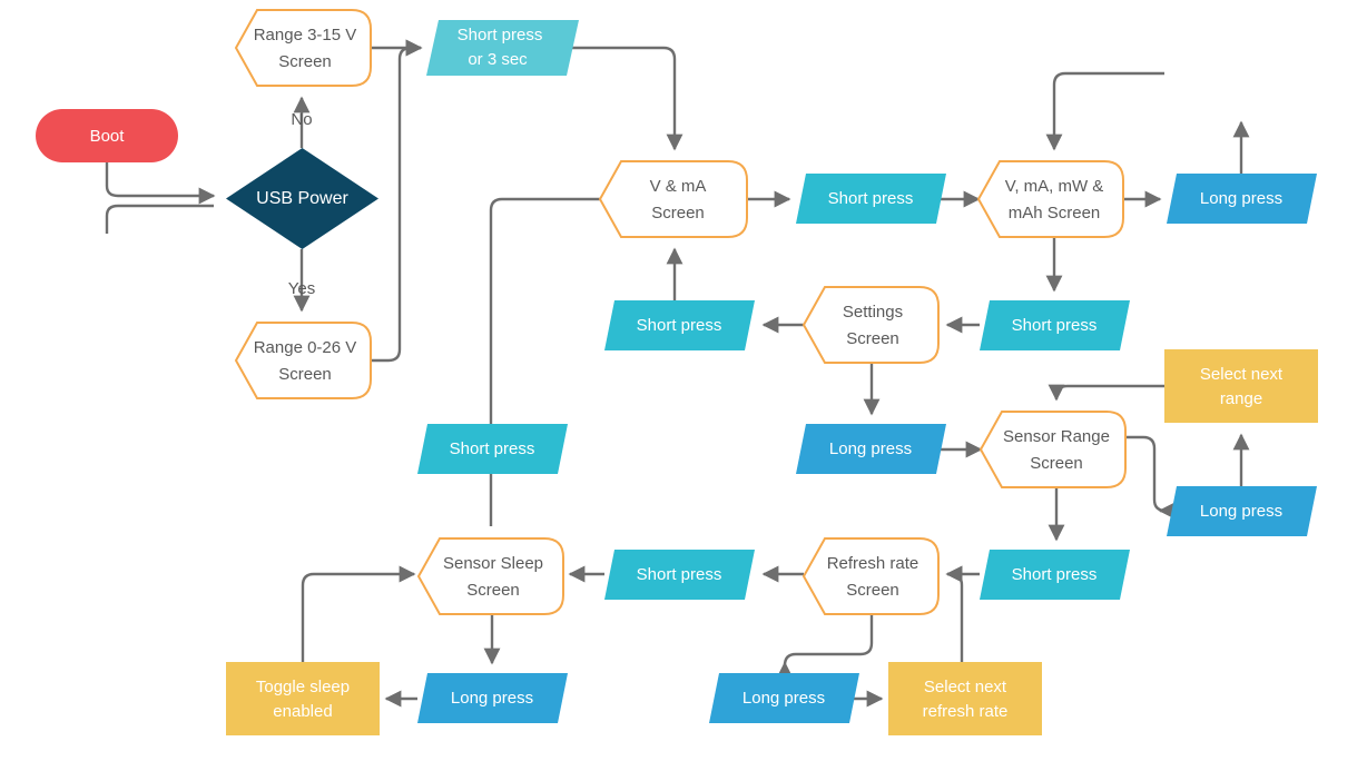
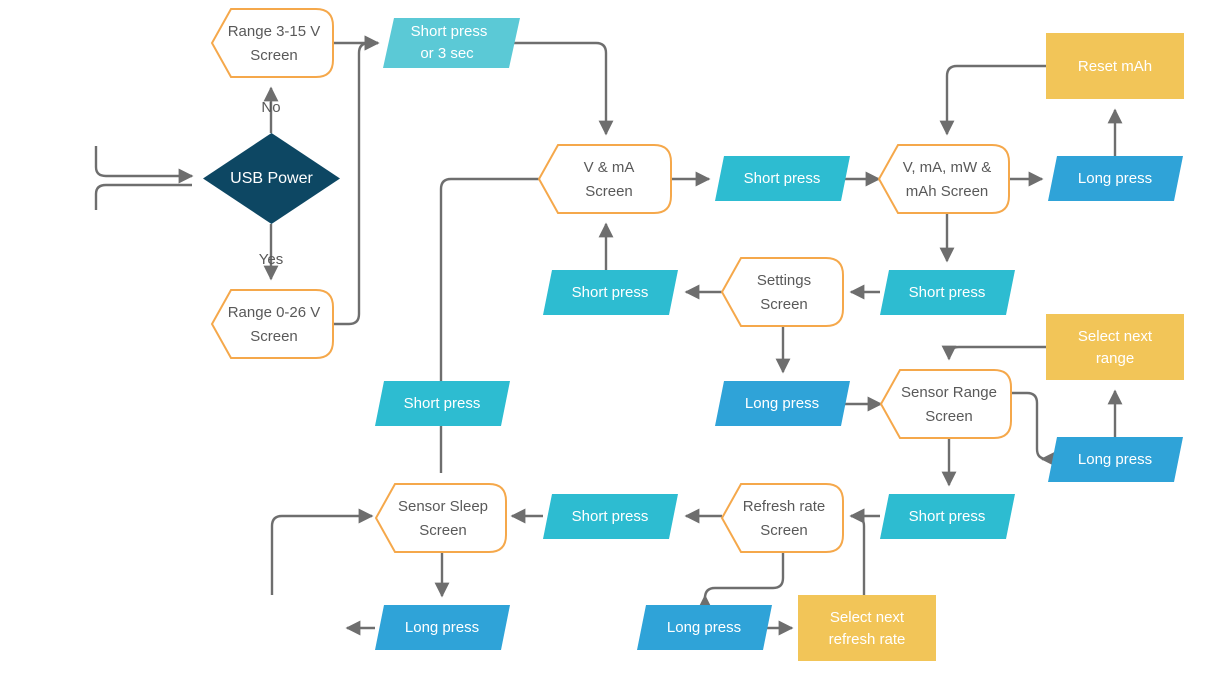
- Boot
  USB Power
  Range 3-15 V
  Screen
  Range 0-26 V
  Screen
  Short press
  or 3 sec
  V & mA
  Screen
  Short press
  V, mA, mW &
  mAh Screen
  Long press
+ Reset mAh
  Short press
  Settings
  Screen
  Short press
  Long press
  Sensor Range
  Screen
  Select next
  range
  Long press
  Short press
  Refresh rate
  Screen
  Short press
  Long press
  Select next
  refresh rate
  Sensor Sleep
  Screen
  Short press
  Long press
- Toggle sleep
- enabled
  No
  Yes
